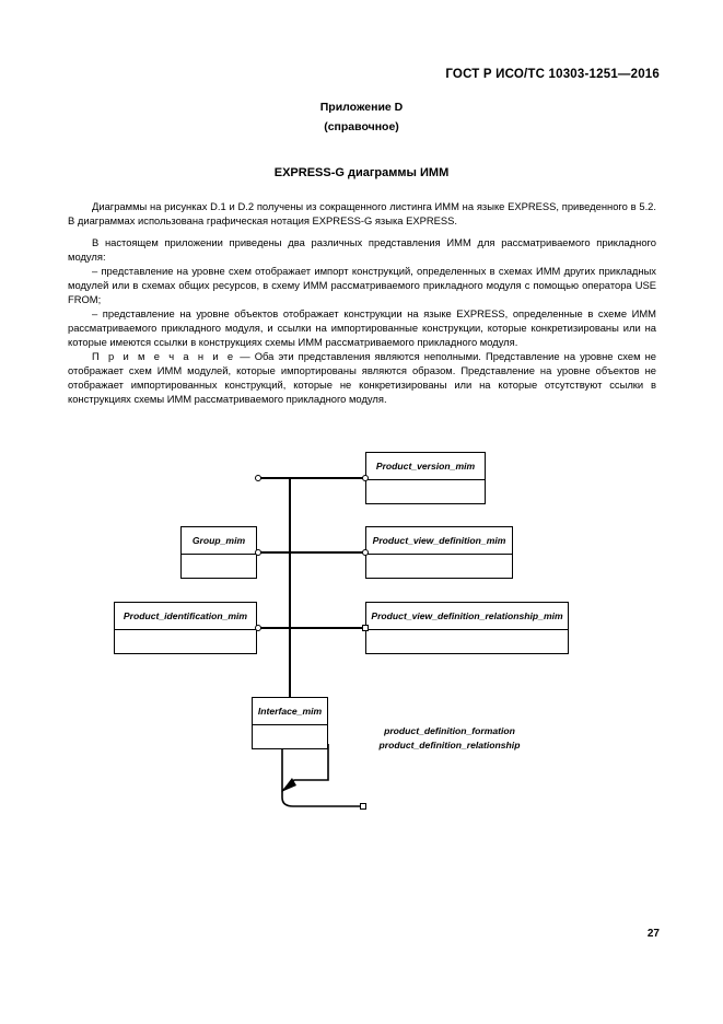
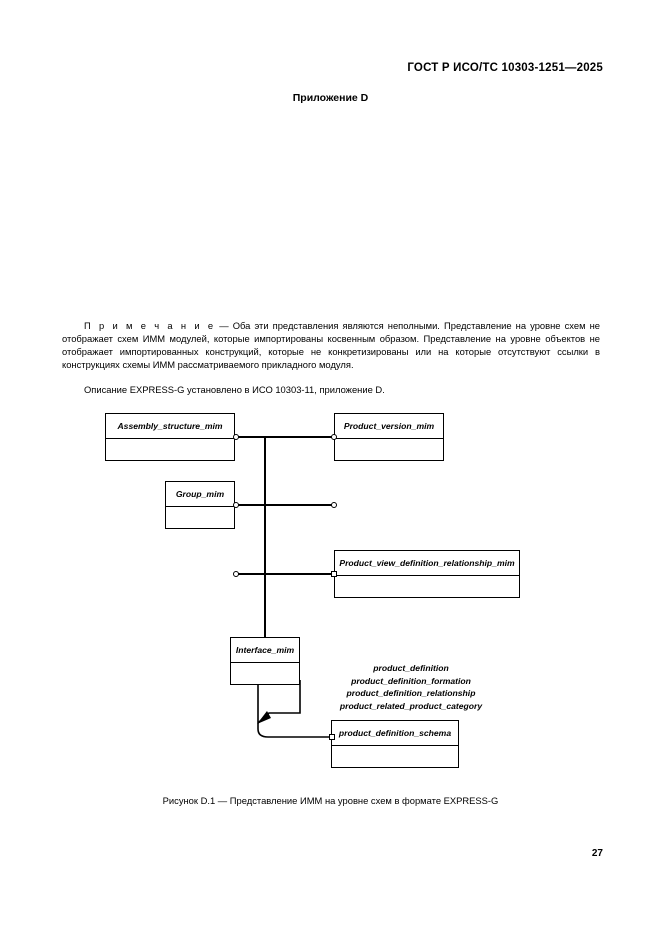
- ГОСТ Р ИСО/ТС 10303-1251—2016
+ ГОСТ Р ИСО/ТС 10303-1251—2025
  Приложение D
- (справочное)
- EXPRESS-G диаграммы ИММ
- Диаграммы на рисунках D.1 и D.2 получены из сокращенного листинга ИММ на языке EXPRESS, приведенного в 5.2. В диаграммах использована графическая нотация EXPRESS-G языка EXPRESS.
- В настоящем приложении приведены два различных представления ИММ для рассматриваемого прикладного модуля:
- – представление на уровне схем отображает импорт конструкций, определенных в схемах ИММ других прикладных модулей или в схемах общих ресурсов, в схему ИММ рассматриваемого прикладного модуля с помощью оператора USE FROM;
- – представление на уровне объектов отображает конструкции на языке EXPRESS, определенные в схеме ИММ рассматриваемого прикладного модуля, и ссылки на импортированные конструкции, которые конкретизированы или на которые имеются ссылки в конструкциях схемы ИММ рассматриваемого прикладного модуля.
- П р и м е ч а н и е — Оба эти представления являются неполными. Представление на уровне схем не отображает схем ИММ модулей, которые импортированы являются образом. Представление на уровне объектов не отображает импортированных конструкций, которые не конкретизированы или на которые отсутствуют ссылки в конструкциях схемы ИММ рассматриваемого прикладного модуля.
+ П р и м е ч а н и е — Оба эти представления являются неполными. Представление на уровне схем не отображает схем ИММ модулей, которые импортированы косвенным образом. Представление на уровне объектов не отображает импортированных конструкций, которые не конкретизированы или на которые отсутствуют ссылки в конструкциях схемы ИММ рассматриваемого прикладного модуля.
+ Описание EXPRESS-G установлено в ИСО 10303-11, приложение D.
+ Assembly_structure_mim
  Product_version_mim
  Group_mim
- Product_view_definition_mim
- Product_identification_mim
  Product_view_definition_relationship_mim
  Interface_mim
+ product_definition
  product_definition_formation
  product_definition_relationship
+ product_related_product_category
+ product_definition_schema
+ Рисунок D.1 — Представление ИММ на уровне схем в формате EXPRESS-G
  27
